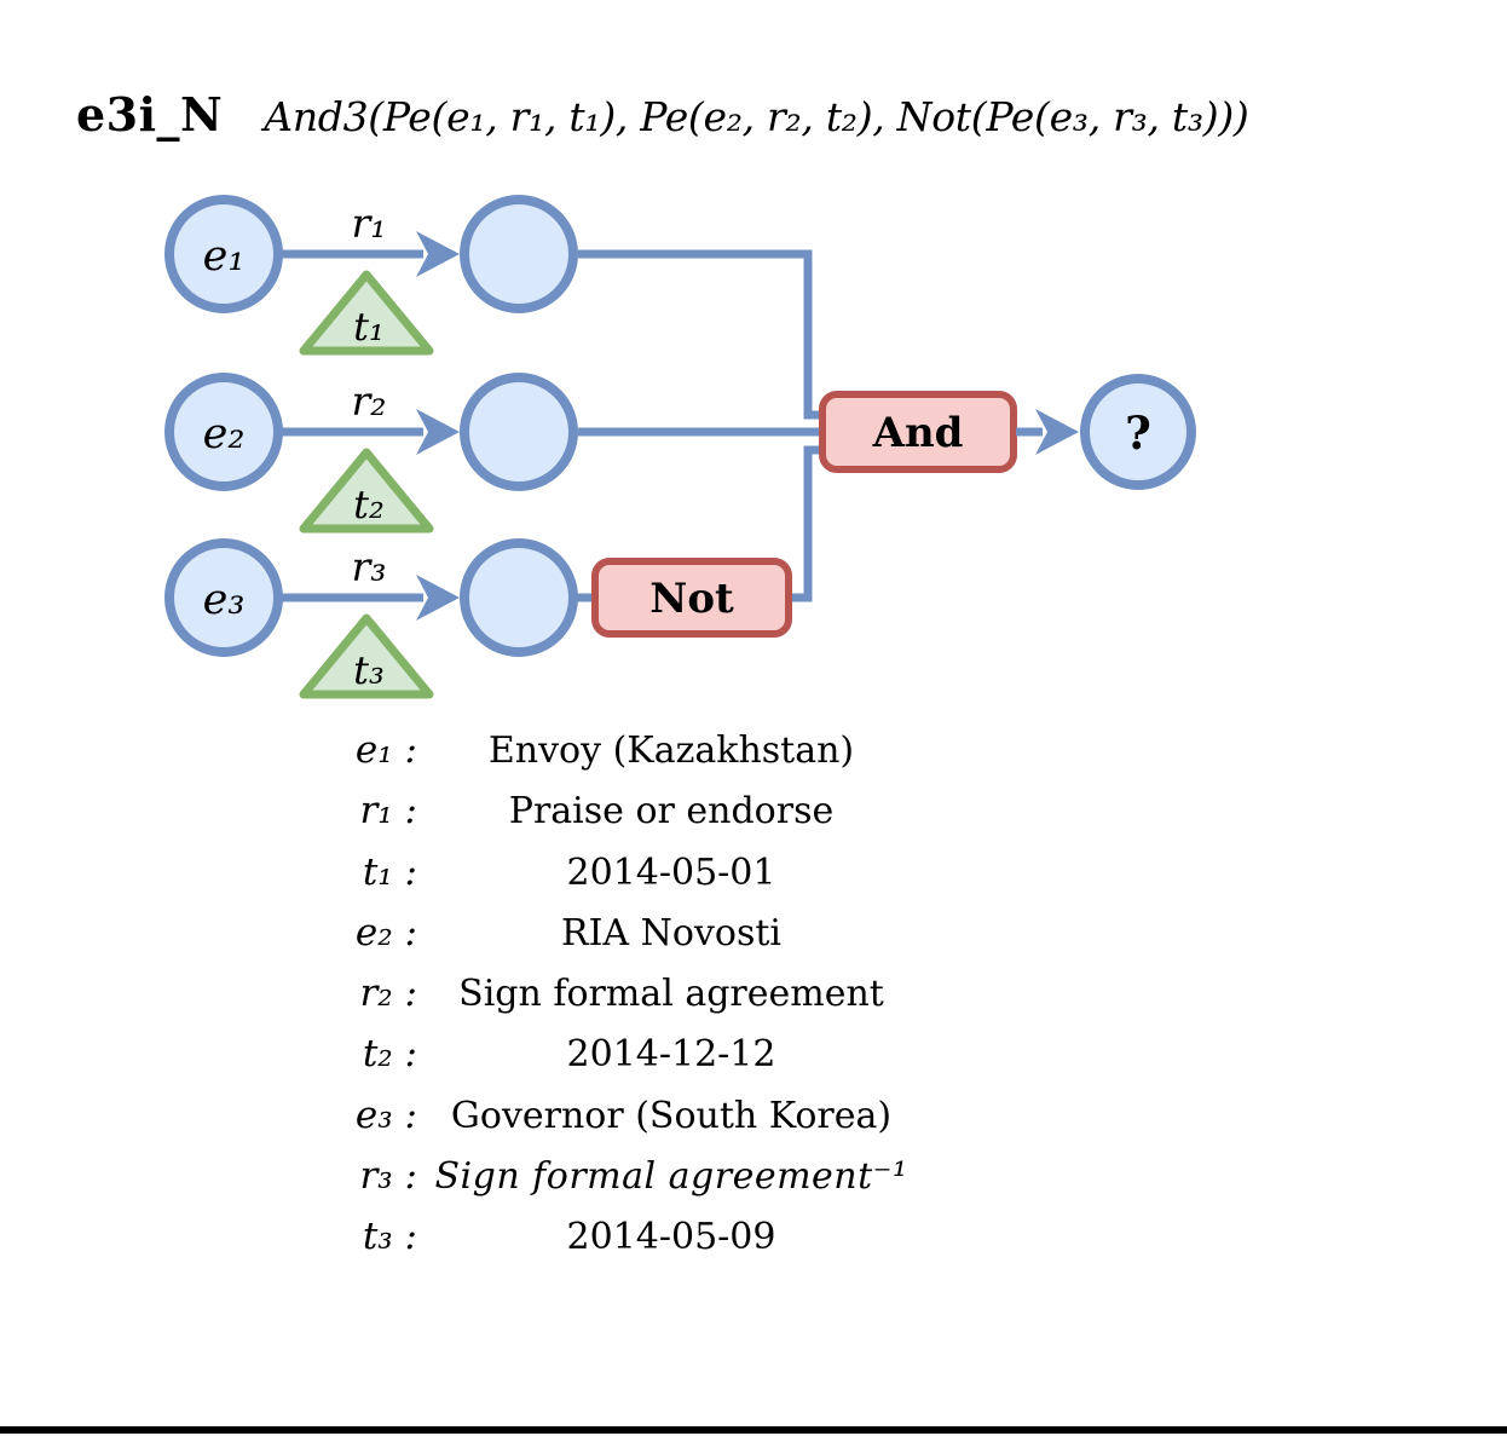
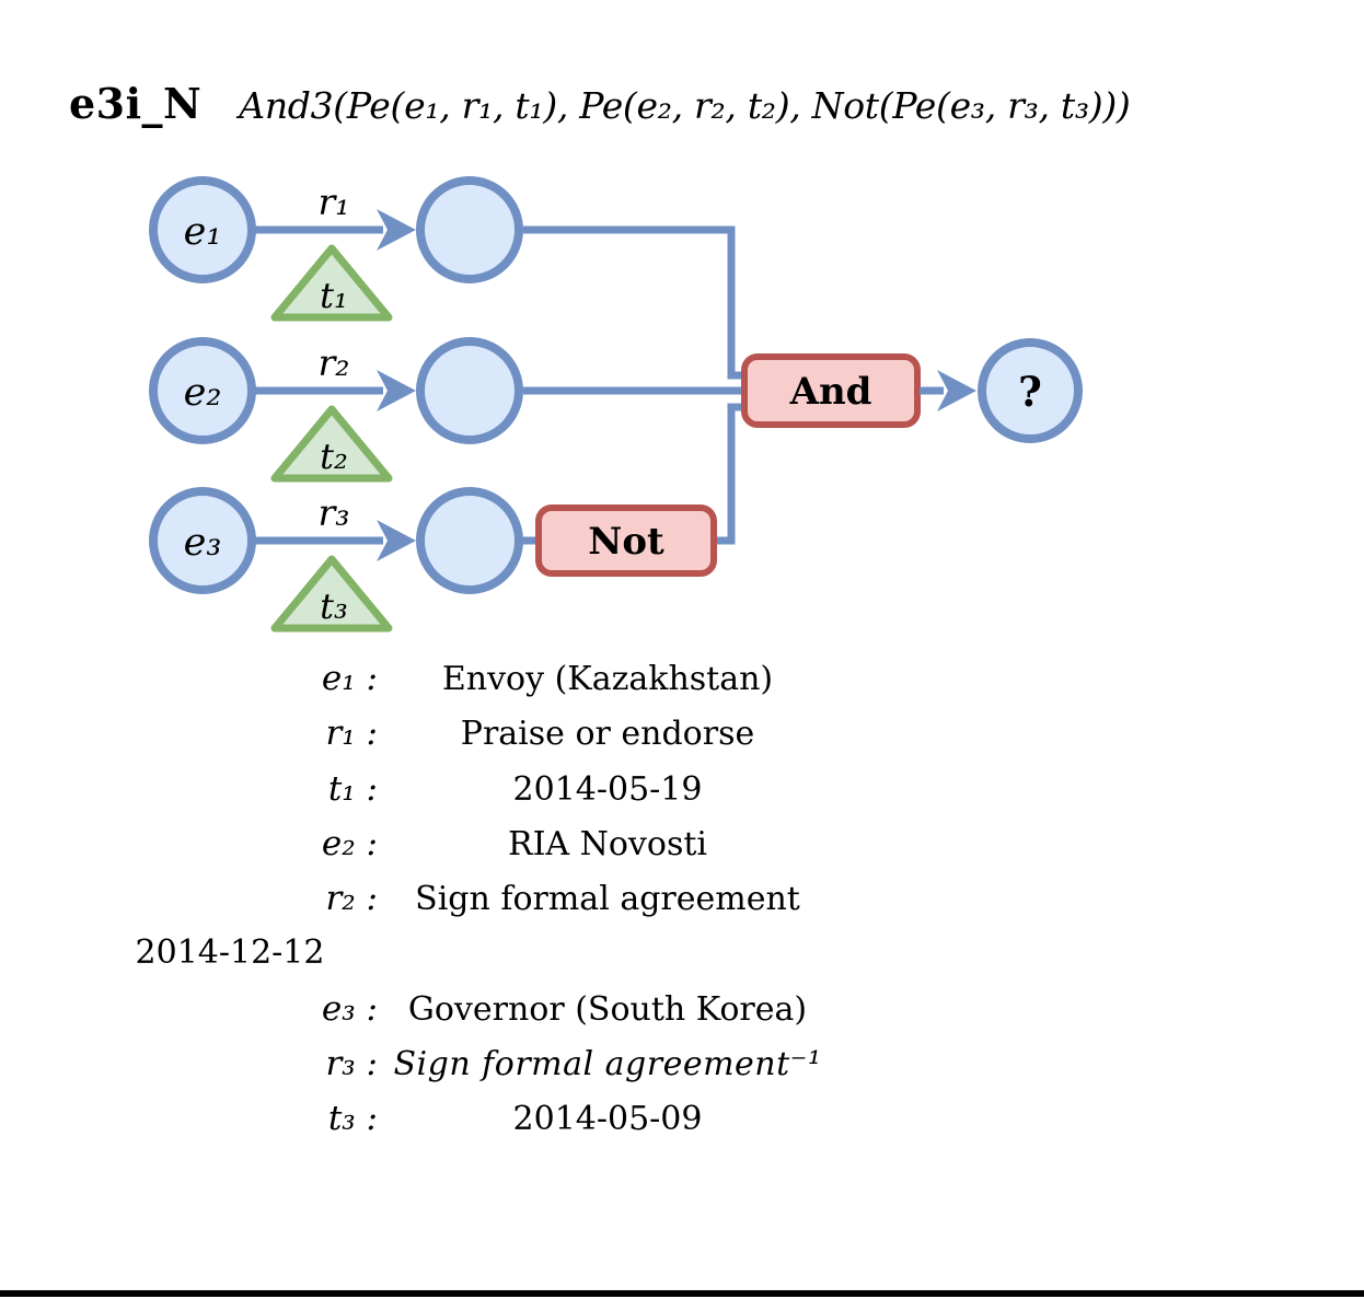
  e3i_N
  And3(Pe(e₁, r₁, t₁), Pe(e₂, r₂, t₂), Not(Pe(e₃, r₃, t₃)))
  e₁
  r₁
  t₁
  e₂
  r₂
  t₂
  e₃
  r₃
  t₃
  Not
  And
  ?
  e₁ :
  Envoy (Kazakhstan)
  r₁ :
  Praise or endorse
  t₁ :
- 2014-05-01
+ 2014-05-19
  e₂ :
  RIA Novosti
  r₂ :
  Sign formal agreement
- t₂ :
  2014-12-12
  e₃ :
  Governor (South Korea)
  r₃ :
  Sign formal agreement⁻¹
  t₃ :
  2014-05-09
